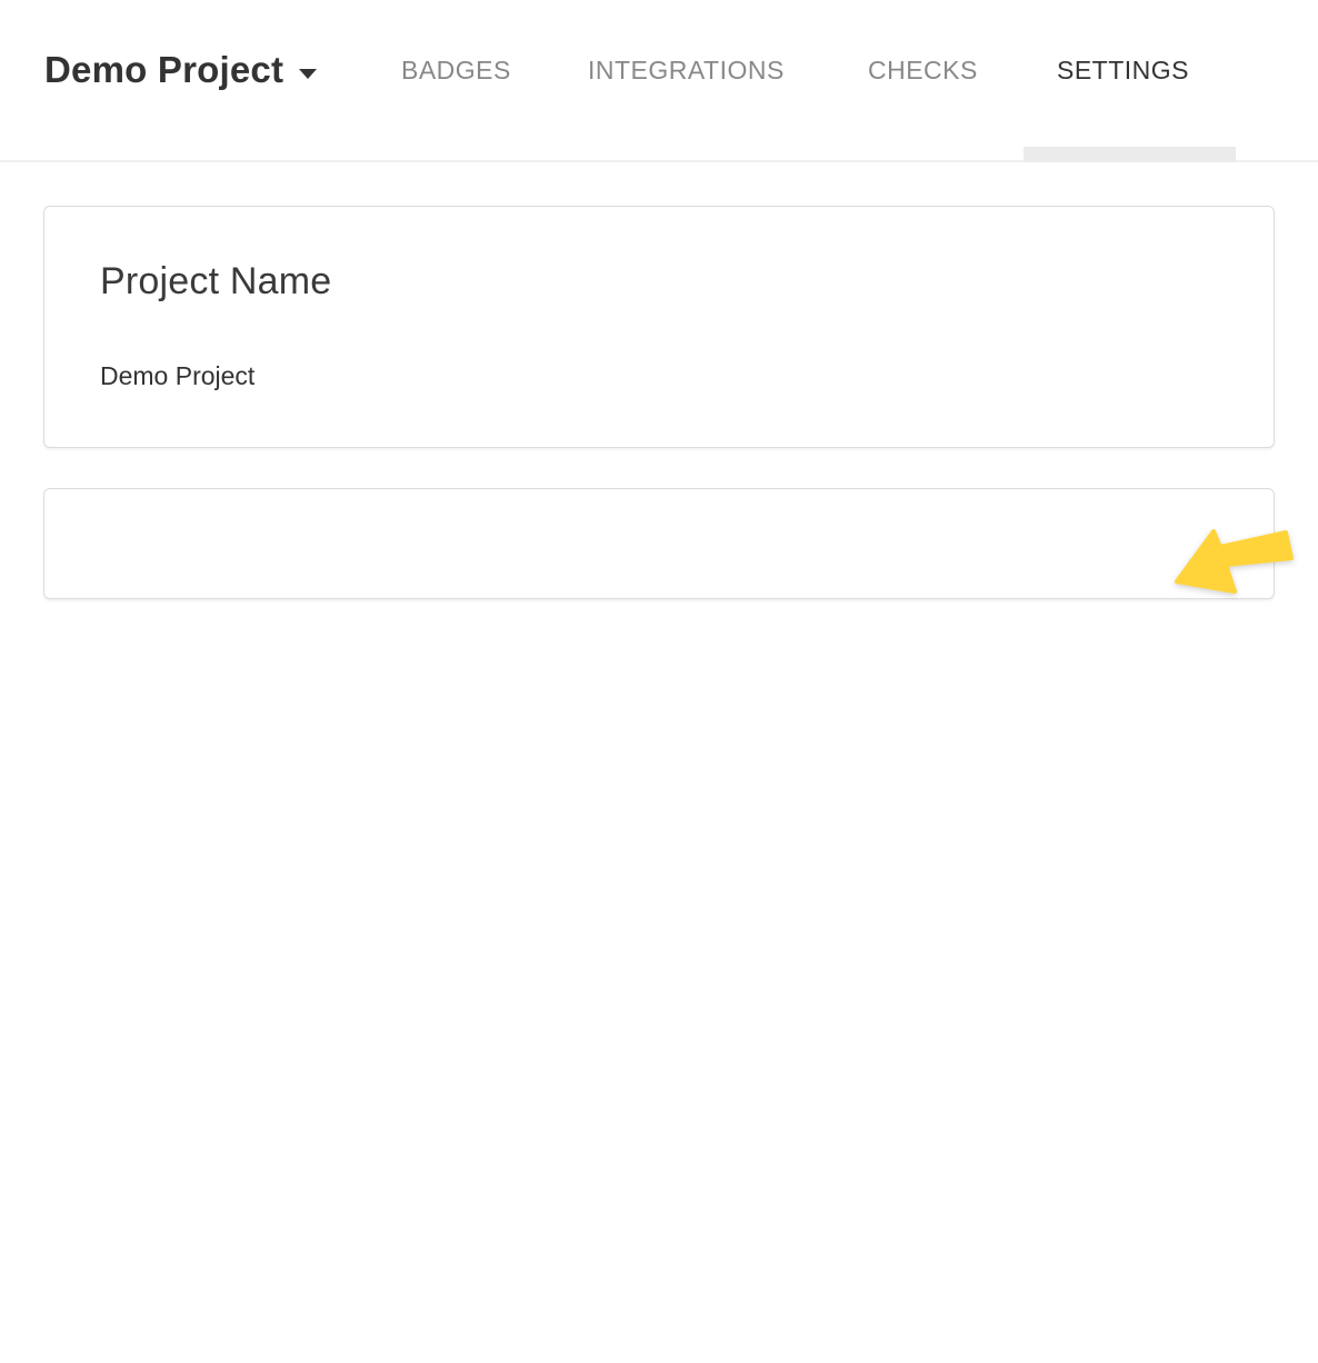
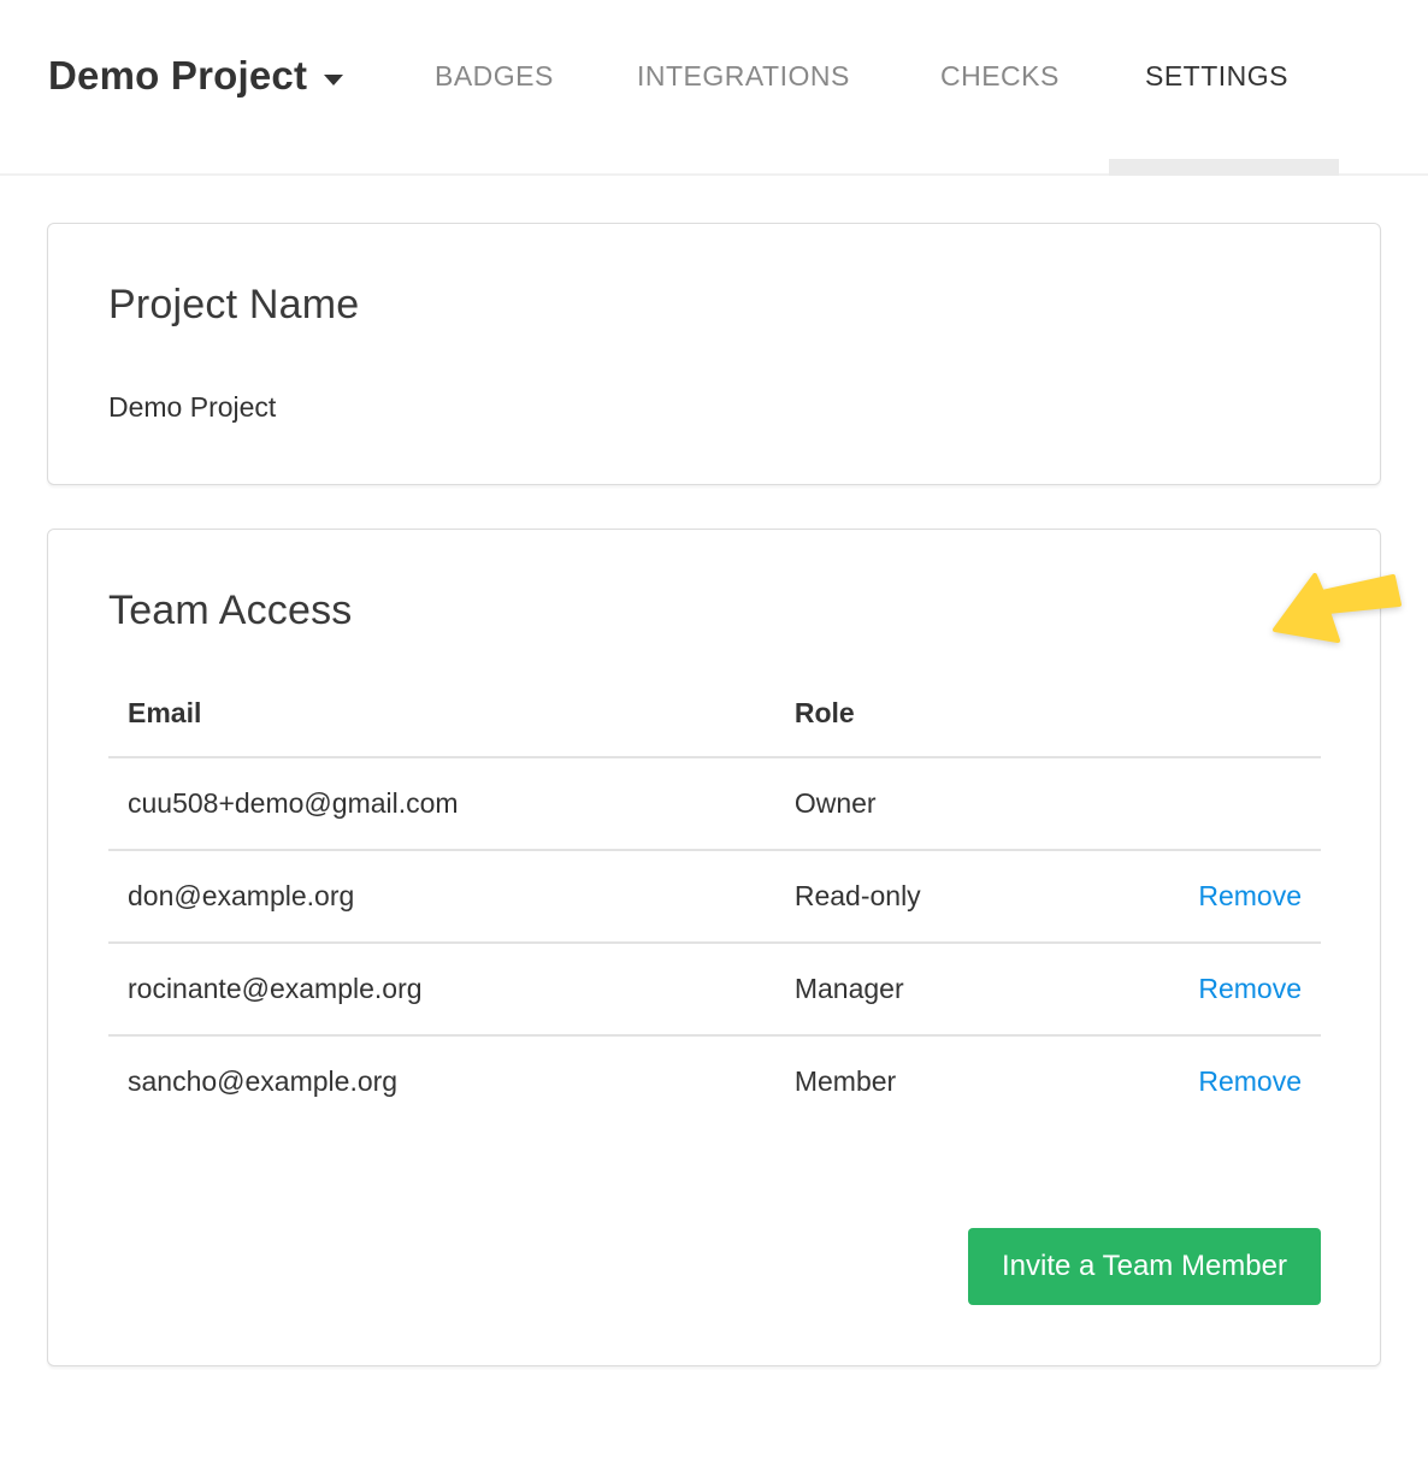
  Demo Project
  BADGES
  INTEGRATIONS
  CHECKS
  SETTINGS
  Project Name
  Demo Project
+ Team Access
+ Email	Role
+ cuu508+demo@gmail.com	Owner
+ don@example.org	Read-only	Remove
+ rocinante@example.org	Manager	Remove
+ sancho@example.org	Member	Remove
+ Invite a Team Member
